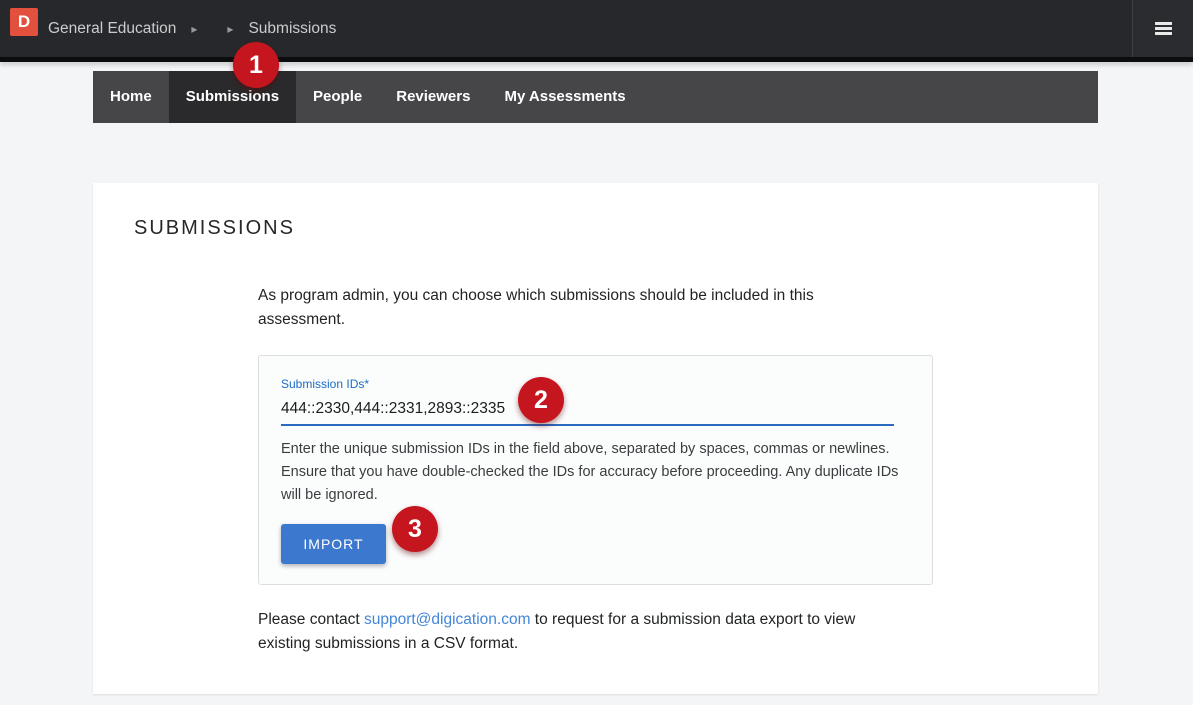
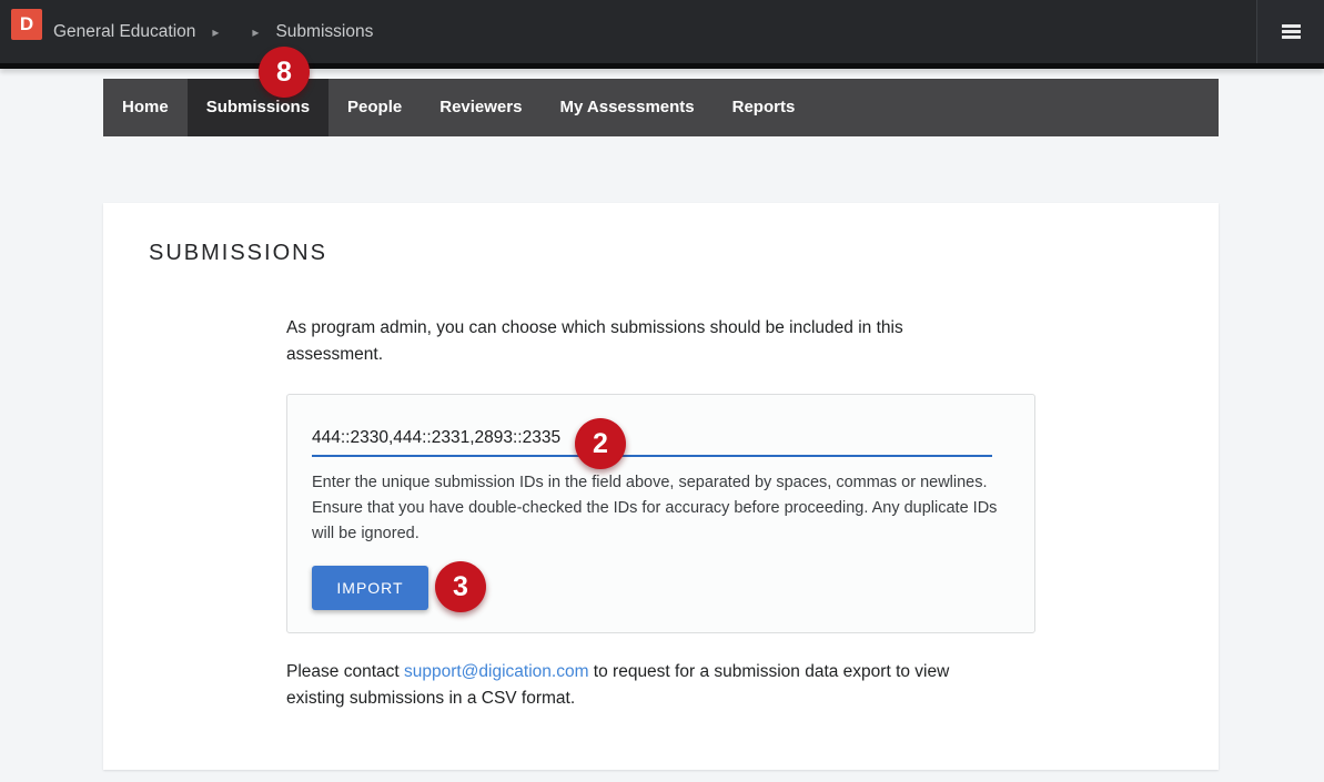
  D
  General Education
  ▸
  ▸
  Submissions
  Home
  Submissions
  People
  Reviewers
  My Assessments
+ Reports
  SUBMISSIONS
  As program admin, you can choose which submissions should be included in this assessment.
- Submission IDs*
  444::2330,444::2331,2893::2335
  Enter the unique submission IDs in the field above, separated by spaces, commas or newlines. Ensure that you have double-checked the IDs for accuracy before proceeding. Any duplicate IDs will be ignored.
  IMPORT
  Please contact support@digication.com to request for a submission data export to view existing submissions in a CSV format.
- 1
+ 8
  2
  3
